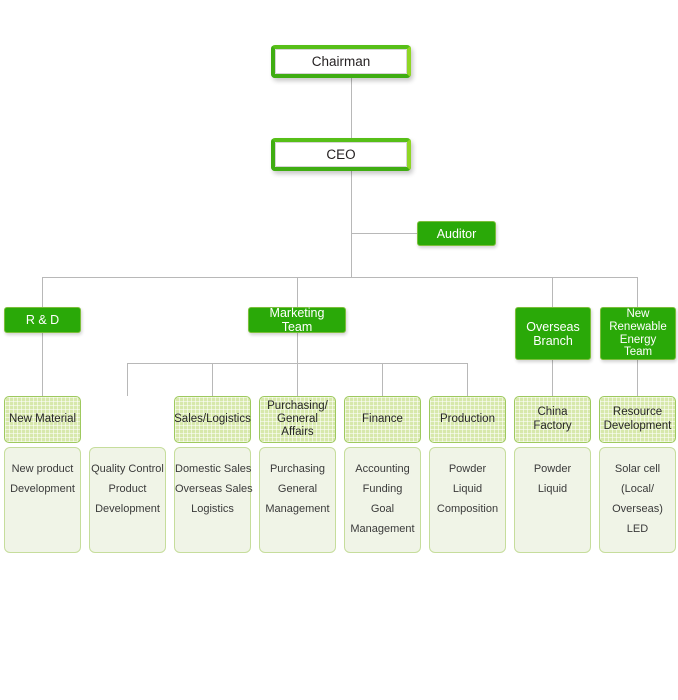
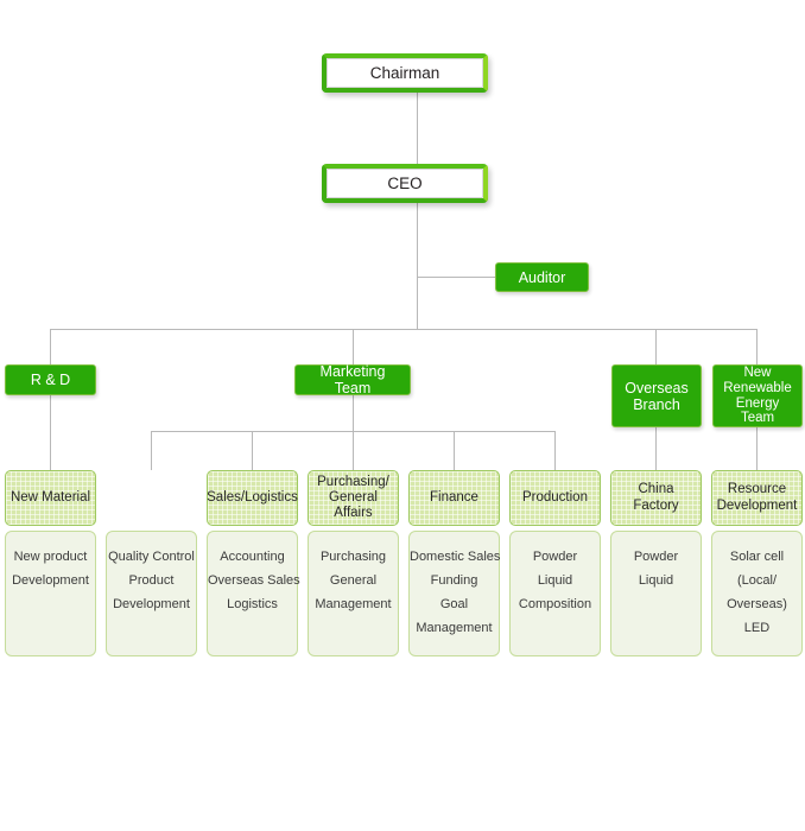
  Chairman
  CEO
  Auditor
  R & D
  Marketing Team
  Overseas
  Branch
  New
  Renewable
  Energy Team
  New Material
  Sales/Logistics
  Purchasing/
  General Affairs
  Finance
  Production
  China
  Factory
  Resource
  Development
  New product
  Development
  Quality Control
  Product
  Development
- Domestic Sales
+ Accounting
  Overseas Sales
  Logistics
  Purchasing
  General
  Management
- Accounting
+ Domestic Sales
  Funding
  Goal
  Management
  Powder
  Liquid
  Composition
  Powder
  Liquid
  Solar cell
  (Local/
  Overseas)
  LED
